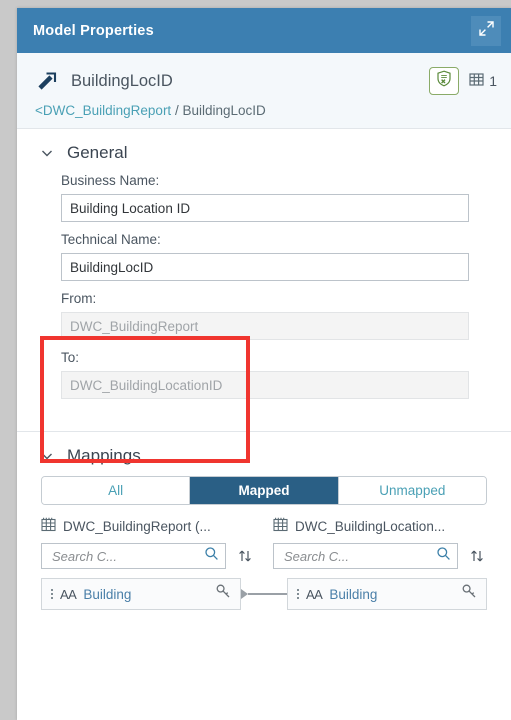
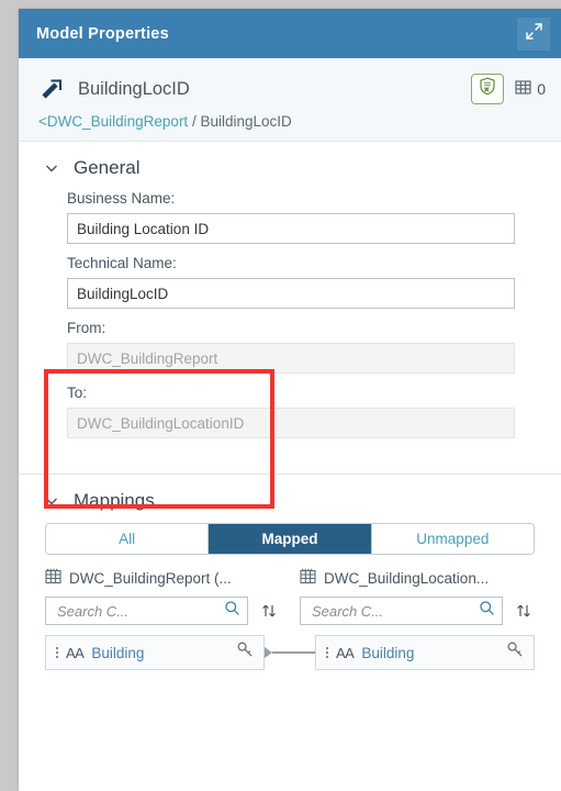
  Model Properties
  BuildingLocID
- 1
+ 0
  <DWC_BuildingReport / BuildingLocID
  General
  Business Name:
  Building Location ID
  Technical Name:
  BuildingLocID
  From:
  DWC_BuildingReport
  To:
  DWC_BuildingLocationID
  Mappings
  All
  Mapped
  Unmapped
  DWC_BuildingReport (...
  Search C...
  DWC_BuildingLocation...
  Search C...
  AA
  Building
  AA
  Building
